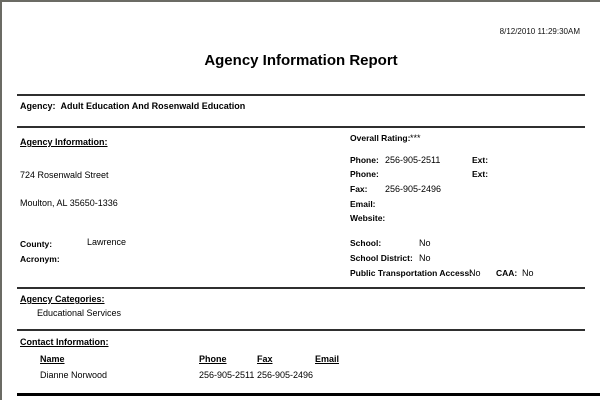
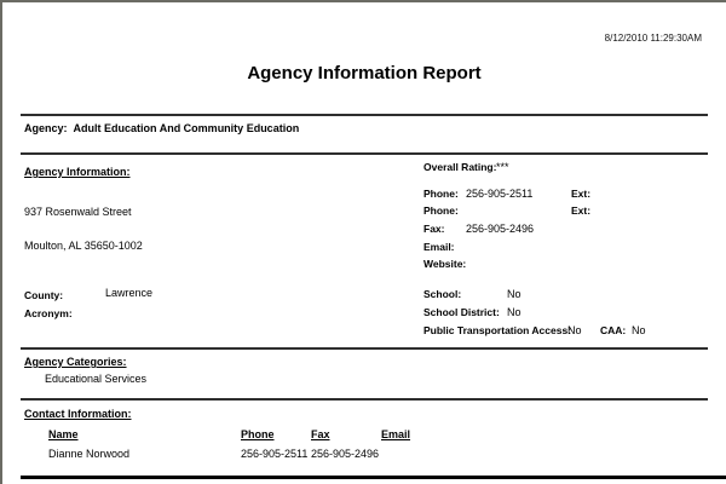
  8/12/2010 11:29:30AM
  Agency Information Report
- Agency: Adult Education And Rosenwald Education
+ Agency: Adult Education And Community Education
  Agency Information:
- 724 Rosenwald Street
+ 937 Rosenwald Street
- Moulton, AL 35650-1336
+ Moulton, AL 35650-1002
  County:
  Lawrence
  Acronym:
  Overall Rating:
  ***
  Phone:
  256-905-2511
  Ext:
  Phone:
  Ext:
  Fax:
  256-905-2496
  Email:
  Website:
  School:
  No
  School District:
  No
  Public Transportation Access:
  No
  CAA:
  No
  Agency Categories:
  Educational Services
  Contact Information:
  Name
  Phone
  Fax
  Email
  Dianne Norwood
  256-905-2511
  256-905-2496
